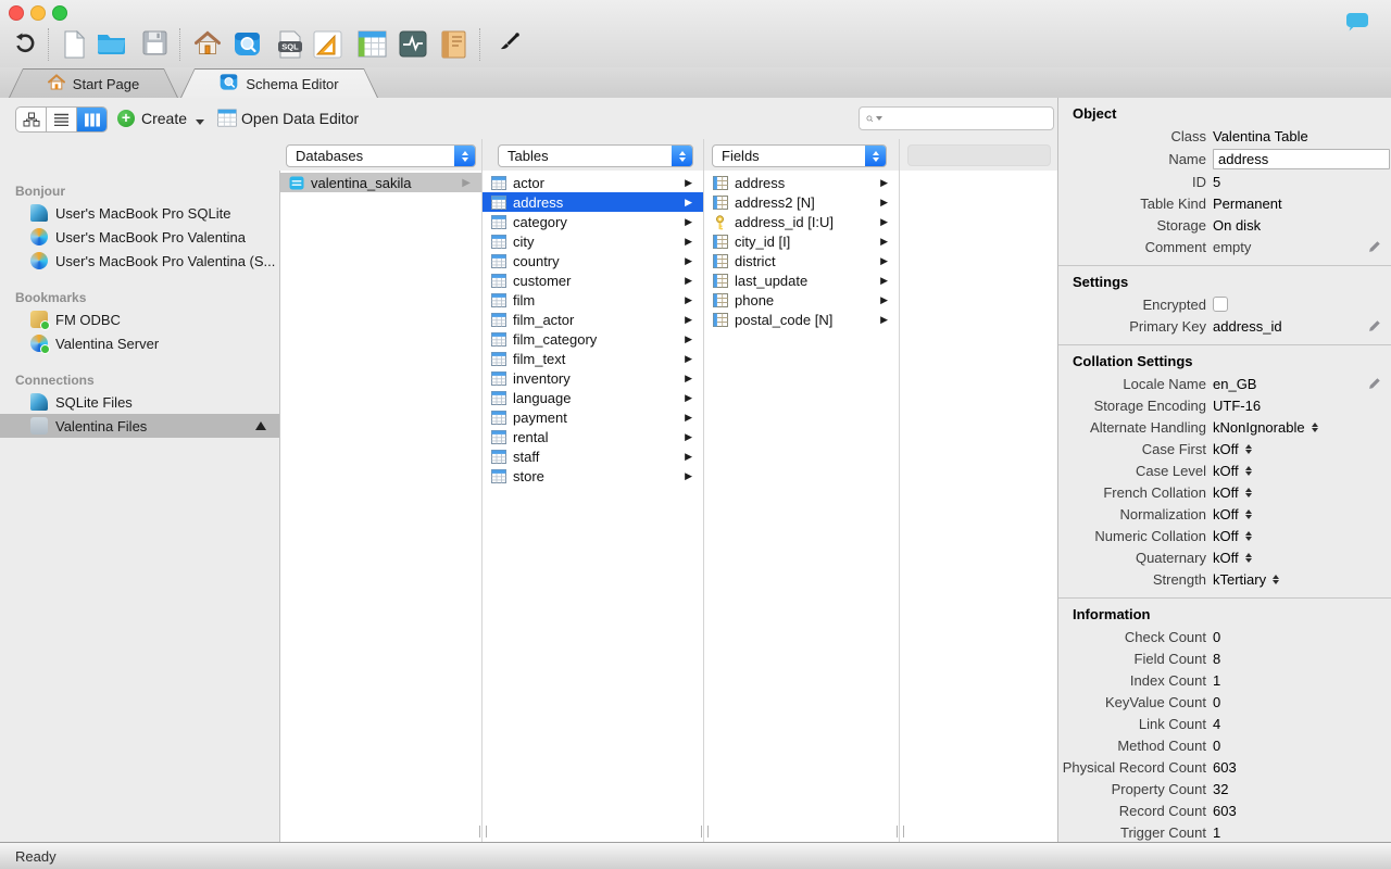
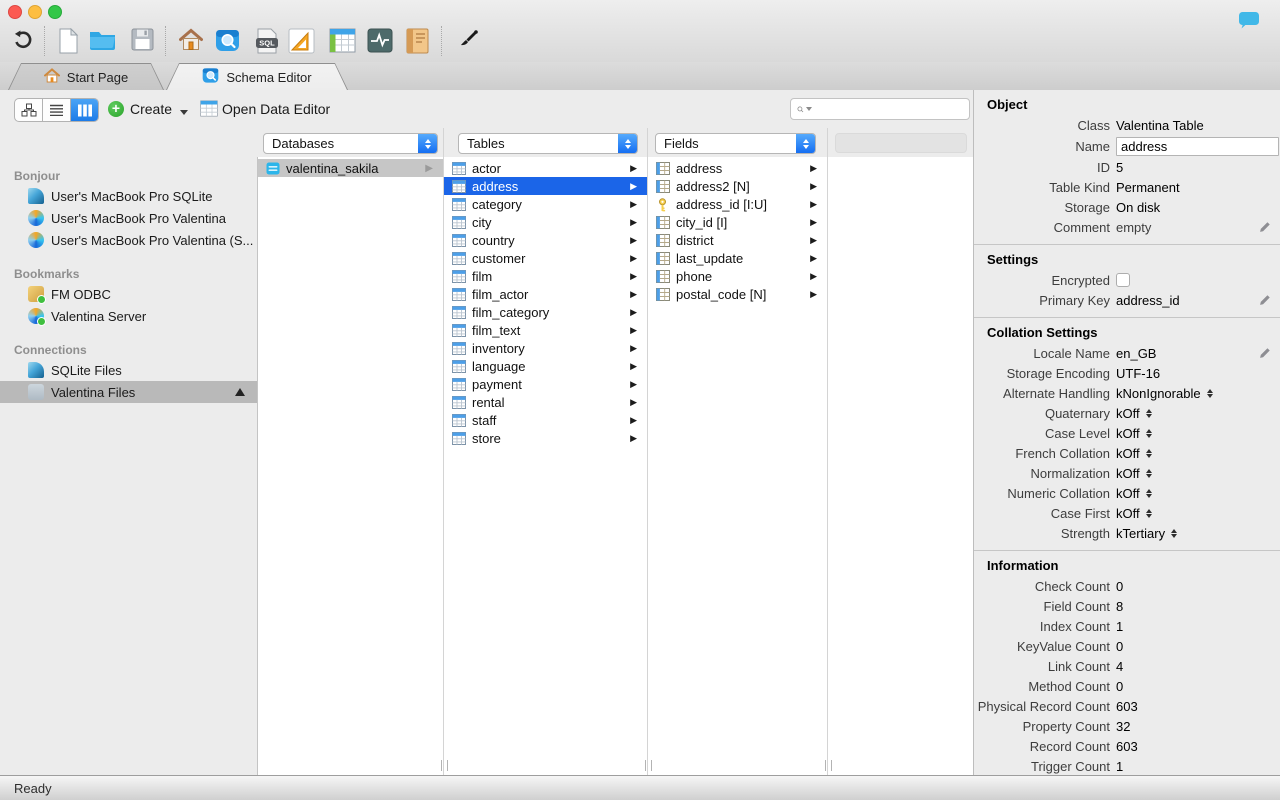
  SQL
  Start Page
  Schema Editor
  +
  Create
  Open Data Editor
  Databases
  Tables
  Fields
  Bonjour
  User's MacBook Pro SQLite
  User's MacBook Pro Valentina
  User's MacBook Pro Valentina (S...
  Bookmarks
  FM ODBC
  Valentina Server
  Connections
  SQLite Files
  Valentina Files
  valentina_sakila
  ▶
  actor
  ▶
  address
  ▶
  category
  ▶
  city
  ▶
  country
  ▶
  customer
  ▶
  film
  ▶
  film_actor
  ▶
  film_category
  ▶
  film_text
  ▶
  inventory
  ▶
  language
  ▶
  payment
  ▶
  rental
  ▶
  staff
  ▶
  store
  ▶
  address
  ▶
  address2 [N]
  ▶
  address_id [I:U]
  ▶
  city_id [I]
  ▶
  district
  ▶
  last_update
  ▶
  phone
  ▶
  postal_code [N]
  ▶
  Object
  Class
  Valentina Table
  Name
  address
  ID
  5
  Table Kind
  Permanent
  Storage
  On disk
  Comment
  empty
  Settings
  Encrypted
  Primary Key
  address_id
  Collation Settings
  Locale Name
  en_GB
  Storage Encoding
  UTF-16
  Alternate Handling
  kNonIgnorable
- Case First
+ Quaternary
  kOff
  Case Level
  kOff
  French Collation
  kOff
  Normalization
  kOff
  Numeric Collation
  kOff
- Quaternary
+ Case First
  kOff
  Strength
  kTertiary
  Information
  Check Count
  0
  Field Count
  8
  Index Count
  1
  KeyValue Count
  0
  Link Count
  4
  Method Count
  0
  Physical Record Count
  603
  Property Count
  32
  Record Count
  603
  Trigger Count
  1
  Ready
